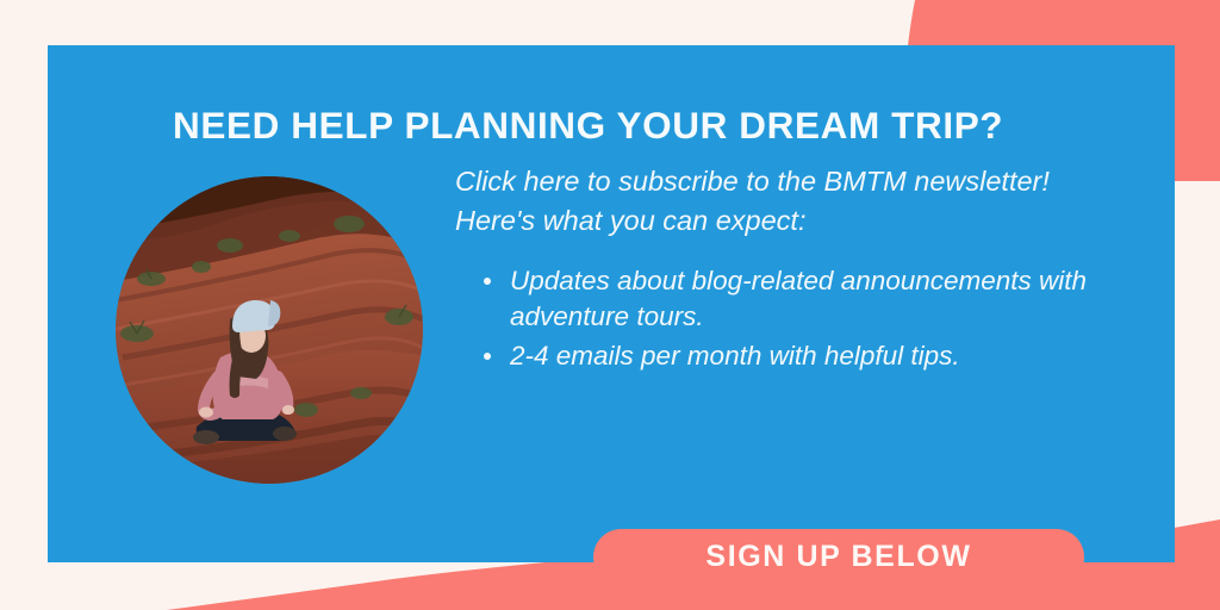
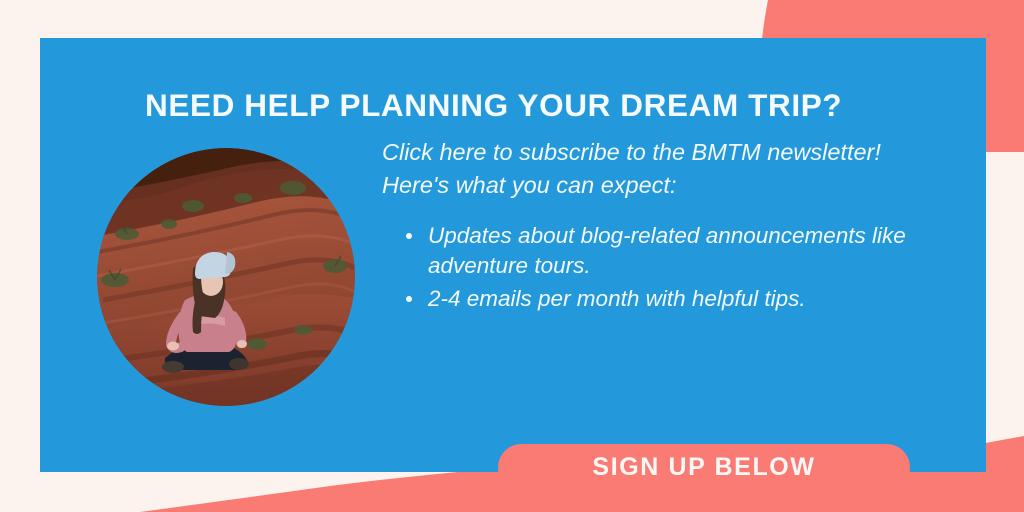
  NEED HELP PLANNING YOUR DREAM TRIP?
  Click here to subscribe to the BMTM newsletter!
  Here's what you can expect:
- Updates about blog-related announcements with adventure tours.
+ Updates about blog-related announcements like adventure tours.
  2-4 emails per month with helpful tips.
  SIGN UP BELOW
